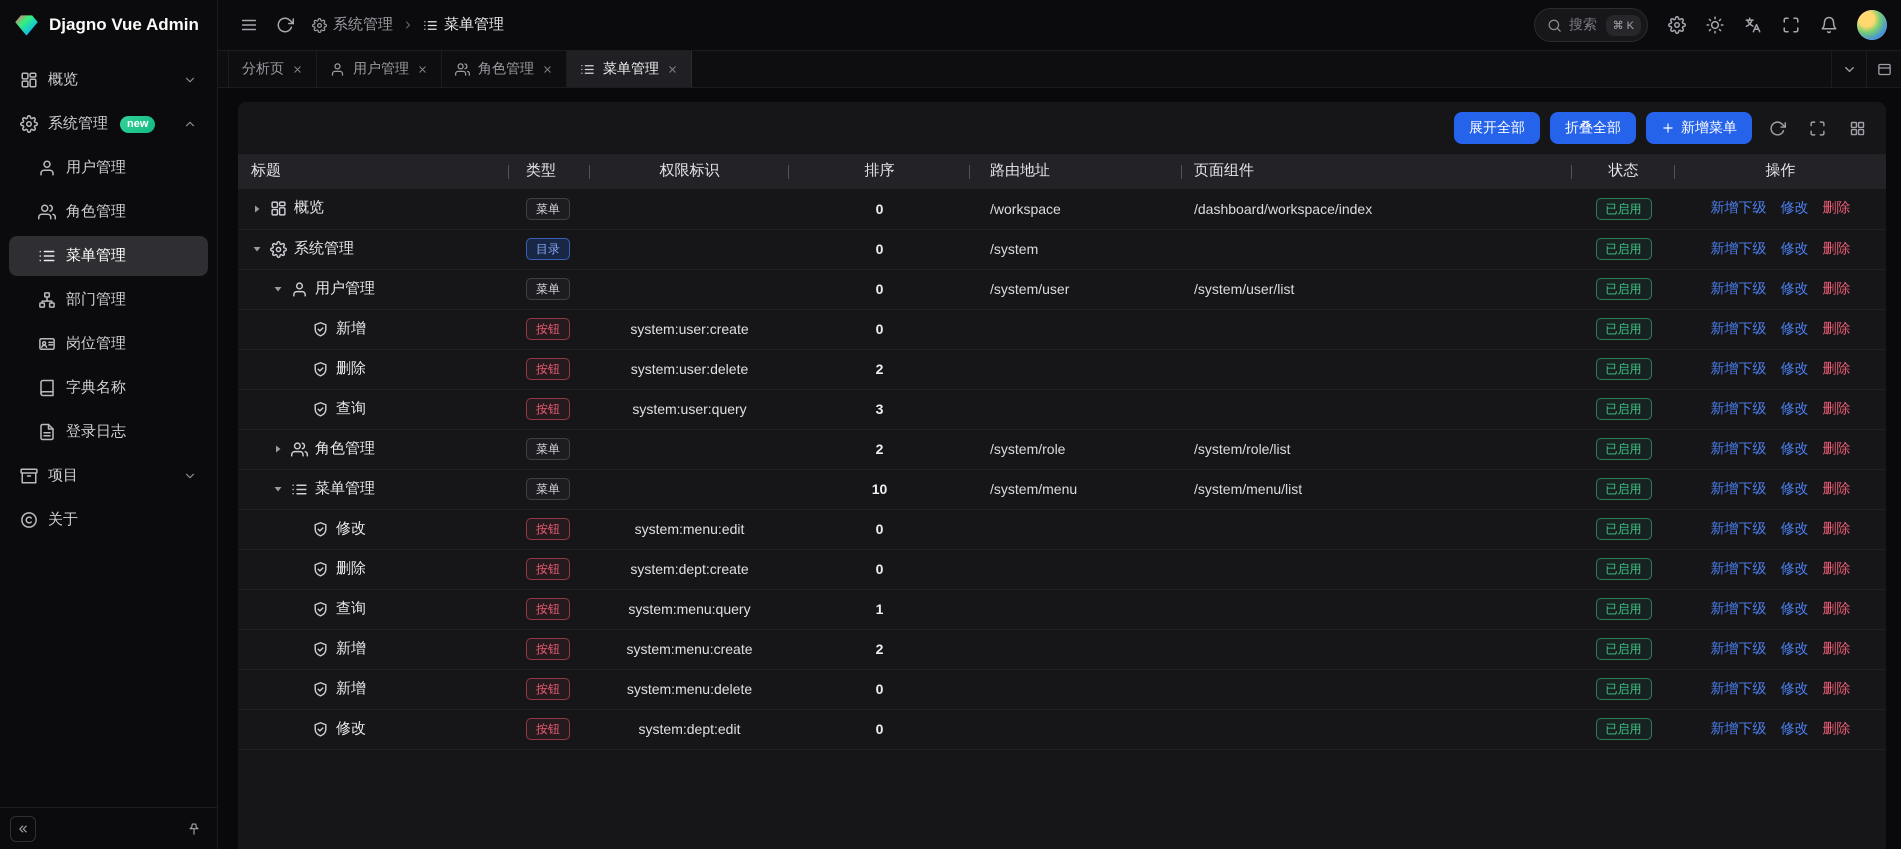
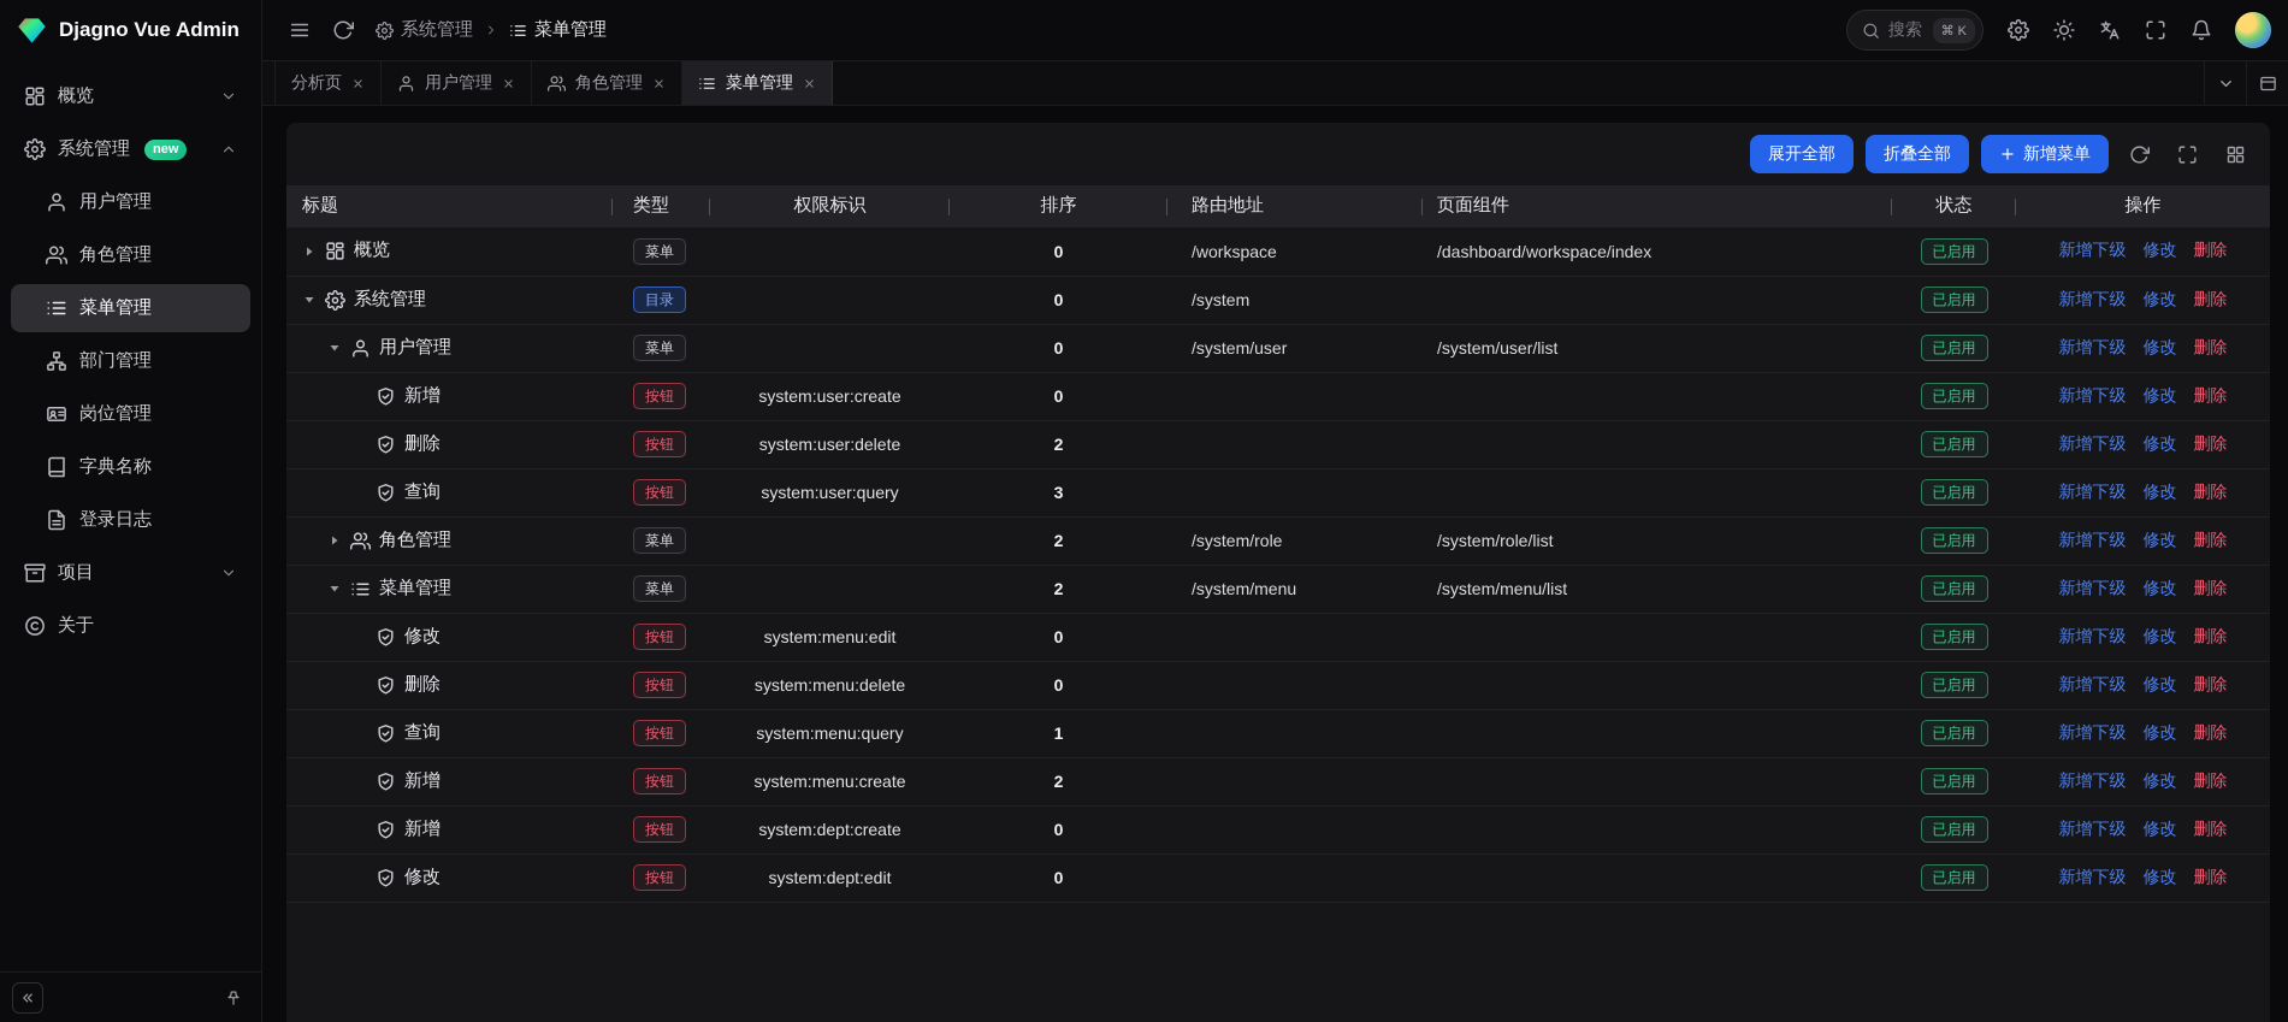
  Djagno Vue Admin
  概览
  系统管理
  new
  用户管理
  角色管理
  菜单管理
  部门管理
  岗位管理
  字典名称
  登录日志
  项目
  关于
  系统管理
  菜单管理
  搜索
  ⌘ K
  分析页
  用户管理
  角色管理
  菜单管理
  展开全部
  折叠全部
  新增菜单
  标题	类型	权限标识	排序	路由地址	页面组件	状态	操作
  概览	菜单		0	/workspace	/dashboard/workspace/index	已启用	新增下级 修改 删除
  系统管理	目录		0	/system		已启用	新增下级 修改 删除
  用户管理	菜单		0	/system/user	/system/user/list	已启用	新增下级 修改 删除
  新增	按钮	system:user:create	0			已启用	新增下级 修改 删除
  删除	按钮	system:user:delete	2			已启用	新增下级 修改 删除
  查询	按钮	system:user:query	3			已启用	新增下级 修改 删除
  角色管理	菜单		2	/system/role	/system/role/list	已启用	新增下级 修改 删除
- 菜单管理	菜单		10	/system/menu	/system/menu/list	已启用	新增下级 修改 删除
+ 菜单管理	菜单		2	/system/menu	/system/menu/list	已启用	新增下级 修改 删除
  修改	按钮	system:menu:edit	0			已启用	新增下级 修改 删除
- 删除	按钮	system:dept:create	0			已启用	新增下级 修改 删除
+ 删除	按钮	system:menu:delete	0			已启用	新增下级 修改 删除
  查询	按钮	system:menu:query	1			已启用	新增下级 修改 删除
  新增	按钮	system:menu:create	2			已启用	新增下级 修改 删除
- 新增	按钮	system:menu:delete	0			已启用	新增下级 修改 删除
+ 新增	按钮	system:dept:create	0			已启用	新增下级 修改 删除
  修改	按钮	system:dept:edit	0			已启用	新增下级 修改 删除
